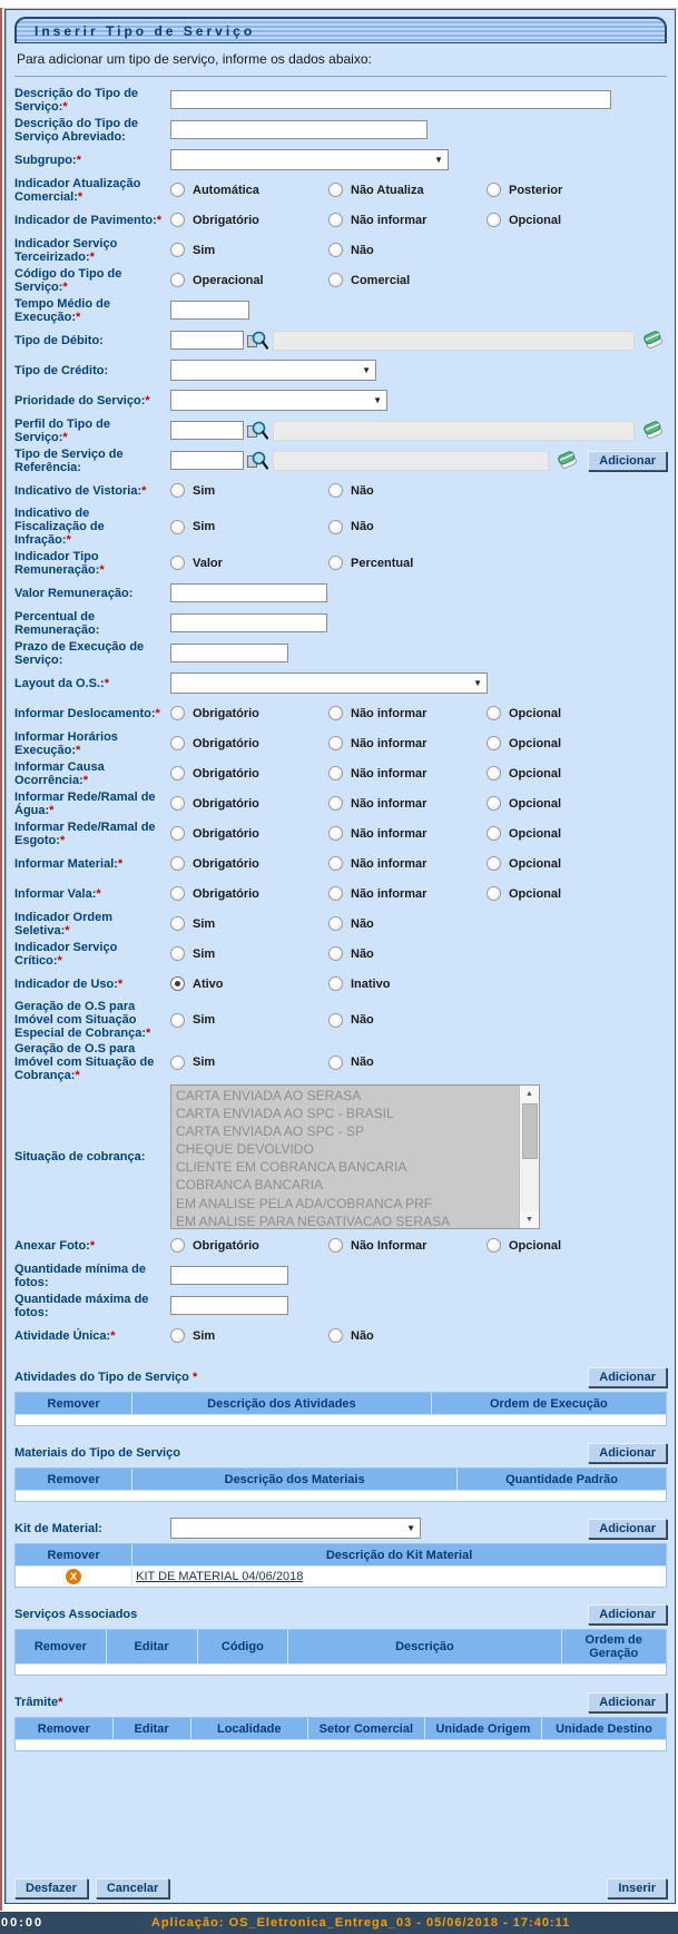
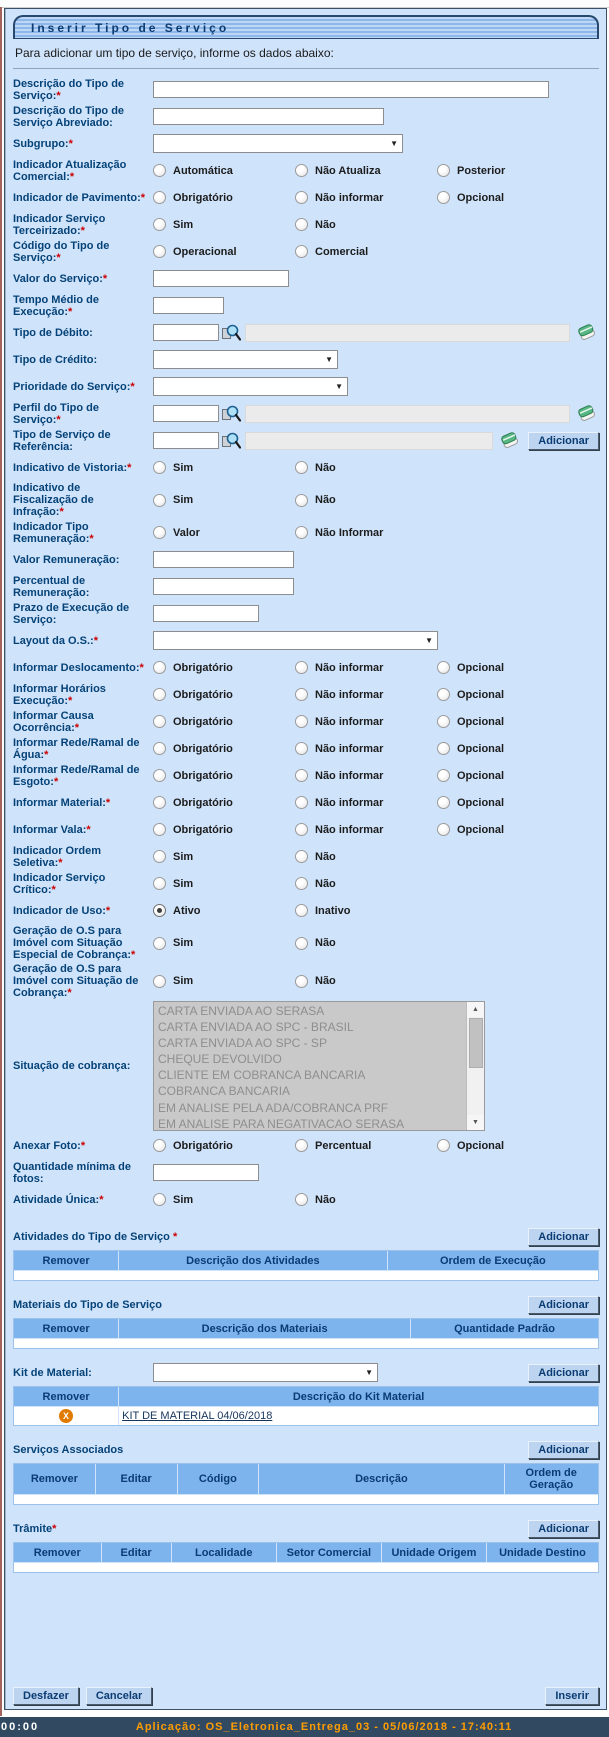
  Inserir Tipo de Serviço
  Para adicionar um tipo de serviço, informe os dados abaixo:
  Descrição do Tipo de Serviço:*
  Descrição do Tipo de Serviço Abreviado:
  Subgrupo:*
  ▼
  Indicador Atualização Comercial:*
  Automática
  Não Atualiza
  Posterior
  Indicador de Pavimento:*
  Obrigatório
  Não informar
  Opcional
  Indicador Serviço Terceirizado:*
  Sim
  Não
  Código do Tipo de Serviço:*
  Operacional
  Comercial
+ Valor do Serviço:*
  Tempo Médio de Execução:*
  Tipo de Débito:
  Tipo de Crédito:
  ▼
  Prioridade do Serviço:*
  ▼
  Perfil do Tipo de Serviço:*
  Tipo de Serviço de Referência:
  Adicionar
  Indicativo de Vistoria:*
  Sim
  Não
  Indicativo de Fiscalização de Infração:*
  Sim
  Não
  Indicador Tipo Remuneração:*
  Valor
- Percentual
+ Não Informar
  Valor Remuneração:
  Percentual de Remuneração:
  Prazo de Execução de Serviço:
  Layout da O.S.:*
  ▼
  Informar Deslocamento:*
  Obrigatório
  Não informar
  Opcional
  Informar Horários Execução:*
  Obrigatório
  Não informar
  Opcional
  Informar Causa Ocorrência:*
  Obrigatório
  Não informar
  Opcional
  Informar Rede/Ramal de Água:*
  Obrigatório
  Não informar
  Opcional
  Informar Rede/Ramal de Esgoto:*
  Obrigatório
  Não informar
  Opcional
  Informar Material:*
  Obrigatório
  Não informar
  Opcional
  Informar Vala:*
  Obrigatório
  Não informar
  Opcional
  Indicador Ordem Seletiva:*
  Sim
  Não
  Indicador Serviço Crítico:*
  Sim
  Não
  Indicador de Uso:*
  Ativo
  Inativo
  Geração de O.S para Imóvel com Situação Especial de Cobrança:*
  Sim
  Não
  Geração de O.S para Imóvel com Situação de Cobrança:*
  Sim
  Não
  Situação de cobrança:
  CARTA ENVIADA AO SERASA
  CARTA ENVIADA AO SPC - BRASIL
  CARTA ENVIADA AO SPC - SP
  CHEQUE DEVOLVIDO
  CLIENTE EM COBRANCA BANCARIA
  COBRANCA BANCARIA
  EM ANALISE PELA ADA/COBRANCA PRF
  EM ANALISE PARA NEGATIVACAO SERASA
  Anexar Foto:*
  Obrigatório
- Não Informar
+ Percentual
  Opcional
  Quantidade mínima de fotos:
- Quantidade máxima de fotos:
  Atividade Única:*
  Sim
  Não
  Atividades do Tipo de Serviço *
  Adicionar
  Remover
  Descrição dos Atividades
  Ordem de Execução
  Materiais do Tipo de Serviço
  Adicionar
  Remover
  Descrição dos Materiais
  Quantidade Padrão
  Kit de Material:
  ▼
  Adicionar
  Remover
  Descrição do Kit Material
  X
  KIT DE MATERIAL 04/06/2018
  Serviços Associados
  Adicionar
  Remover
  Editar
  Código
  Descrição
  Ordem de Geração
  Trâmite*
  Adicionar
  Remover
  Editar
  Localidade
  Setor Comercial
  Unidade Origem
  Unidade Destino
  Desfazer
  Cancelar
  Inserir
  00:00
  Aplicação: OS_Eletronica_Entrega_03 - 05/06/2018 - 17:40:11
